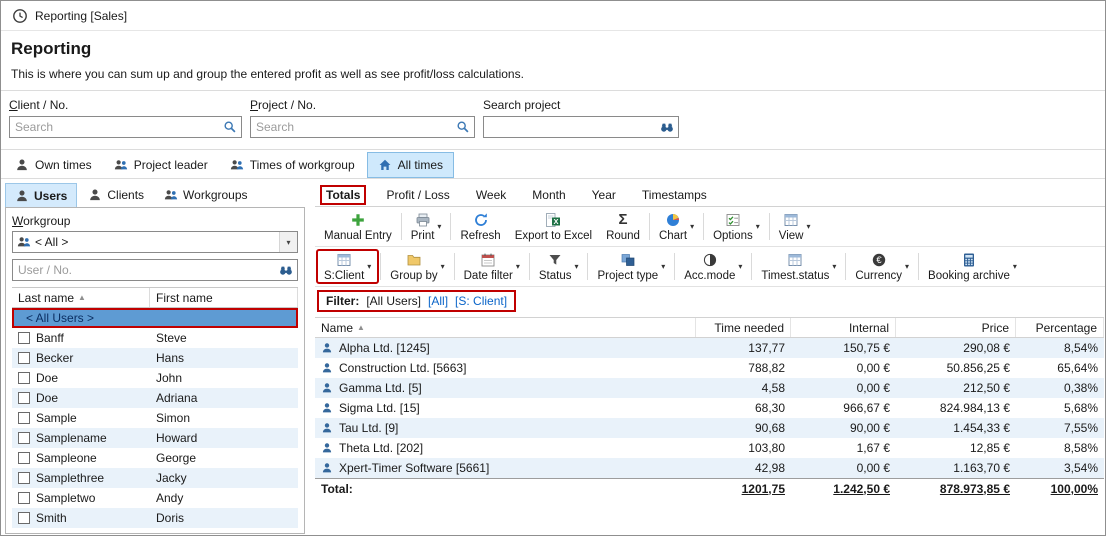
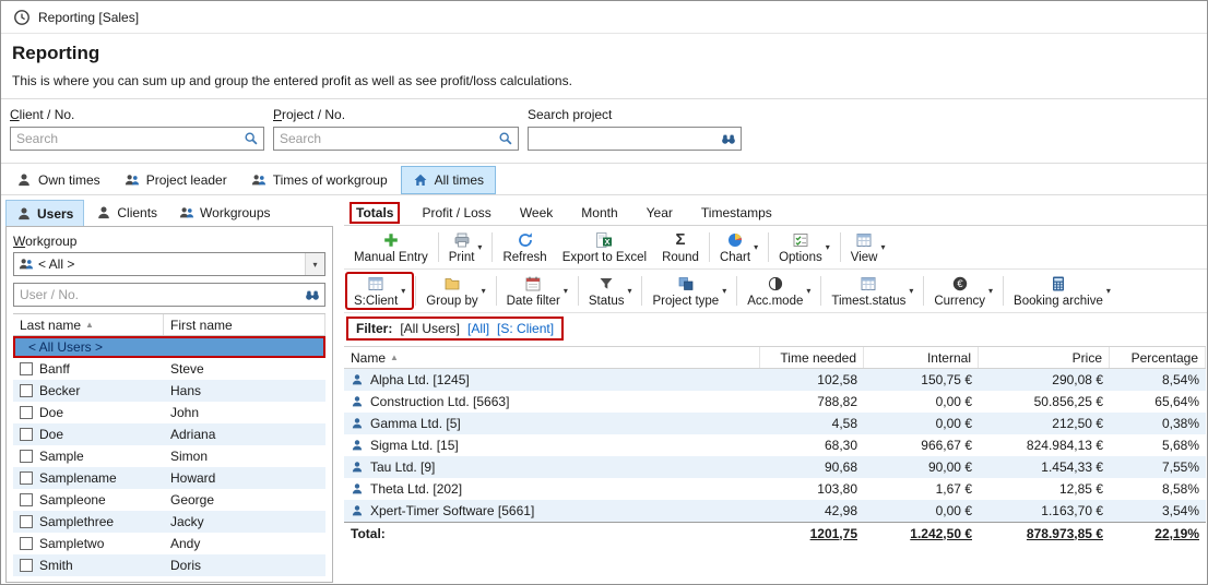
  Reporting [Sales]
  Reporting
  This is where you can sum up and group the entered profit as well as see profit/loss calculations.
  Client / No.
  Search
  Project / No.
  Search
  Search project
  Own times
  Project leader
  Times of workgroup
  All times
  Users
  Clients
  Workgroups
  Workgroup
  < All >
  ▾
  User / No.
  Last name
  ▲
  First name
  < All Users >
  Banff
  Steve
  Becker
  Hans
  Doe
  John
  Doe
  Adriana
  Sample
  Simon
  Samplename
  Howard
  Sampleone
  George
  Samplethree
  Jacky
  Sampletwo
  Andy
  Smith
  Doris
  Totals
  Profit / Loss
  Week
  Month
  Year
  Timestamps
  Manual Entry
  Print
  ▾
  Refresh
  Export to Excel
  Σ
  Round
  Chart
  ▾
  Options
  ▾
  View
  ▾
  S:Client
  ▾
  Group by
  ▾
  Date filter
  ▾
  Status
  ▾
  Project type
  ▾
  Acc.mode
  ▾
  Timest.status
  ▾
  Currency
  ▾
  Booking archive
  ▾
  Filter:
  [All Users]
  [All]
  [S: Client]
  Name
  ▲
  Time needed
  Internal
  Price
  Percentage
  Alpha Ltd. [1245]
- 137,77
+ 102,58
  150,75 €
  290,08 €
  8,54%
  Construction Ltd. [5663]
  788,82
  0,00 €
  50.856,25 €
  65,64%
  Gamma Ltd. [5]
  4,58
  0,00 €
  212,50 €
  0,38%
  Sigma Ltd. [15]
  68,30
  966,67 €
  824.984,13 €
  5,68%
  Tau Ltd. [9]
  90,68
  90,00 €
  1.454,33 €
  7,55%
  Theta Ltd. [202]
  103,80
  1,67 €
  12,85 €
  8,58%
  Xpert-Timer Software [5661]
  42,98
  0,00 €
  1.163,70 €
  3,54%
  Total:
  1201,75
  1.242,50 €
  878.973,85 €
- 100,00%
+ 22,19%
